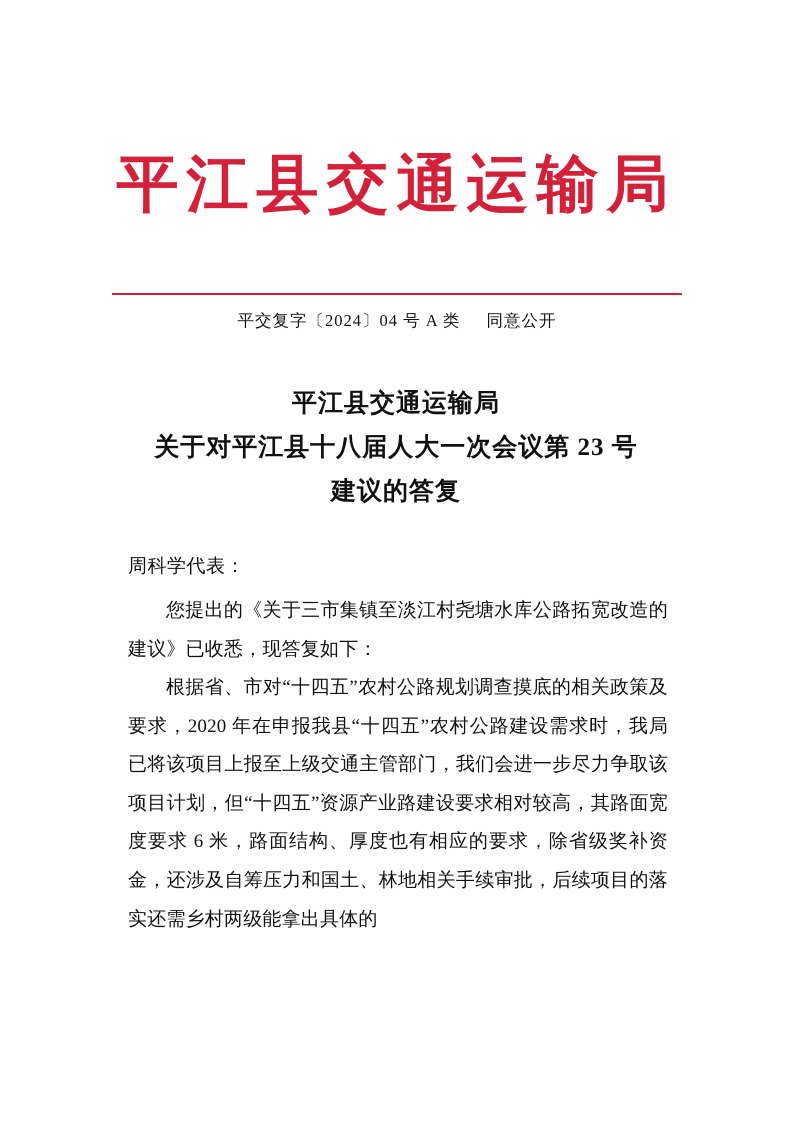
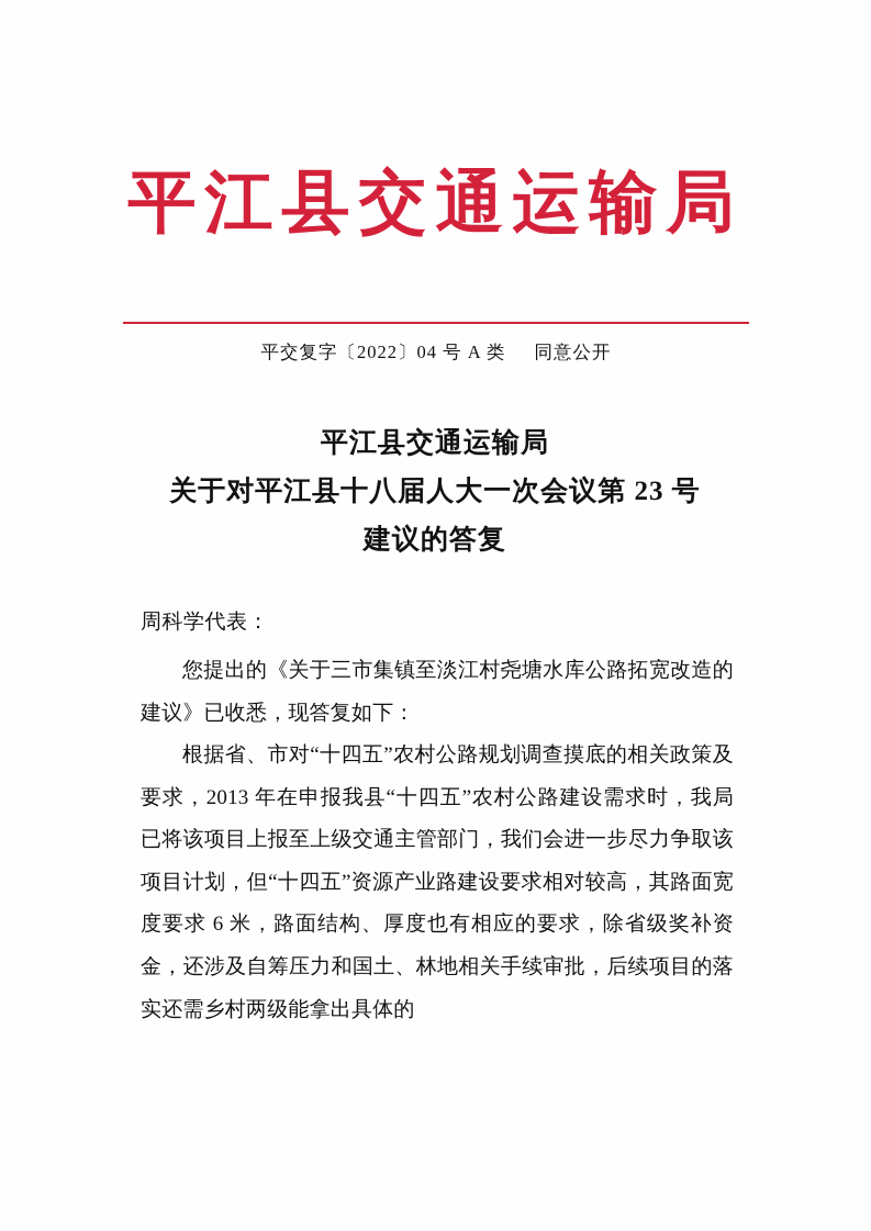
  平江县交通运输局
- 平交复字〔2024〕04 号 A 类 同意公开
+ 平交复字〔2022〕04 号 A 类 同意公开
  平江县交通运输局
  关于对平江县十八届人大一次会议第 23 号
  建议的答复
  周科学代表：
  您提出的《关于三市集镇至淡江村尧塘水库公路拓宽改造的建议》已收悉，现答复如下：
- 根据省、市对“十四五”农村公路规划调查摸底的相关政策及要求，2020 年在申报我县“十四五”农村公路建设需求时，我局已将该项目上报至上级交通主管部门，我们会进一步尽力争取该项目计划，但“十四五”资源产业路建设要求相对较高，其路面宽度要求 6 米，路面结构、厚度也有相应的要求，除省级奖补资金，还涉及自筹压力和国土、林地相关手续审批，后续项目的落实还需乡村两级能拿出具体的
+ 根据省、市对“十四五”农村公路规划调查摸底的相关政策及要求，2013 年在申报我县“十四五”农村公路建设需求时，我局已将该项目上报至上级交通主管部门，我们会进一步尽力争取该项目计划，但“十四五”资源产业路建设要求相对较高，其路面宽度要求 6 米，路面结构、厚度也有相应的要求，除省级奖补资金，还涉及自筹压力和国土、林地相关手续审批，后续项目的落实还需乡村两级能拿出具体的
